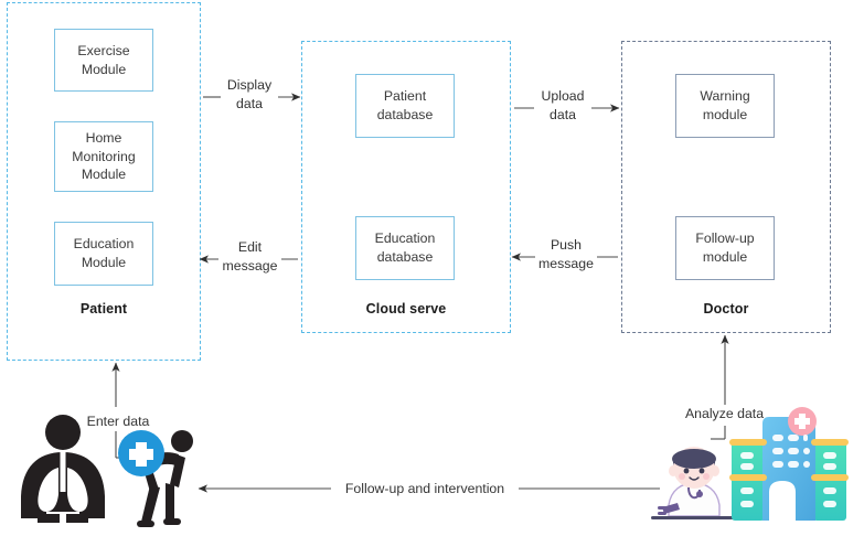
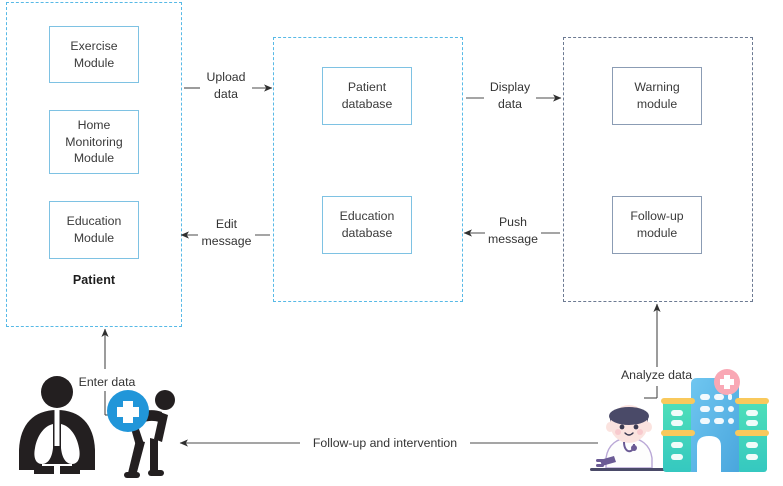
  Patient
- Cloud serve
- Doctor
  Exercise
  Module
  Home
  Monitoring
  Module
  Education
  Module
  Patient
  database
  Education
  database
  Warning
  module
  Follow-up
  module
- Display
+ Upload
  data
- Upload
+ Display
  data
  Edit
  message
  Push
  message
  Enter data
  Analyze data
  Follow-up and intervention
